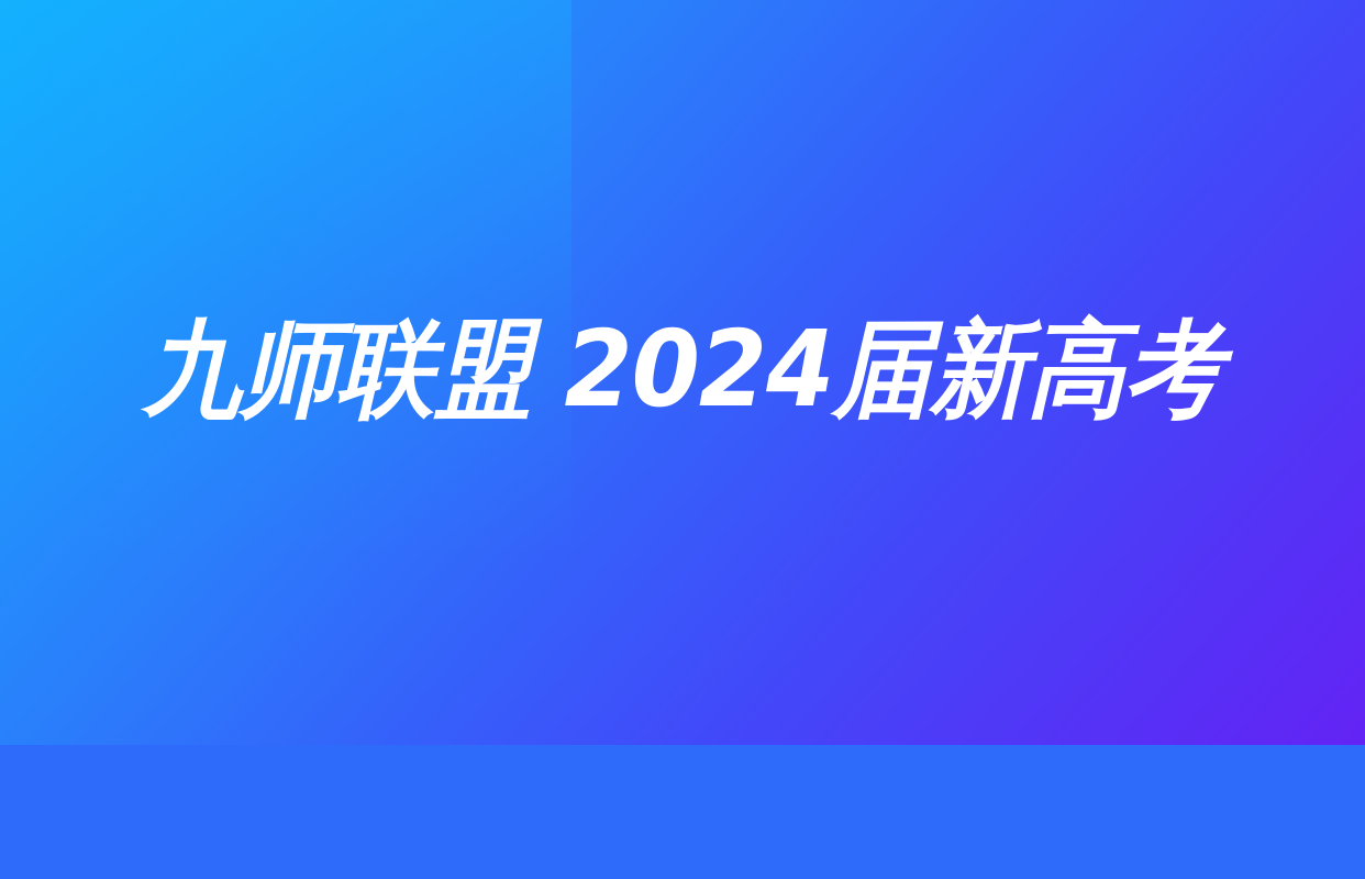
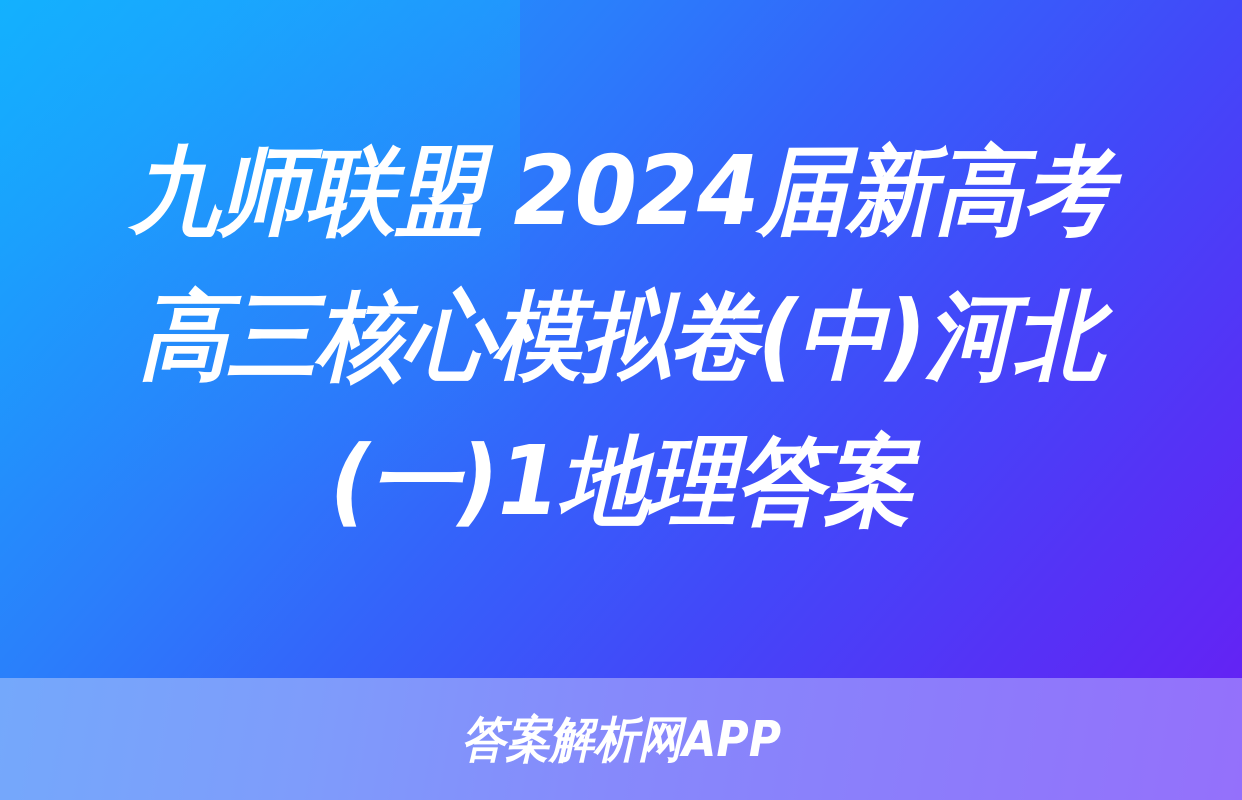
  九师联盟 2024届新高考
+ 高三核心模拟卷(中)河北
+ (一)1地理答案
+ 答案解析网APP
